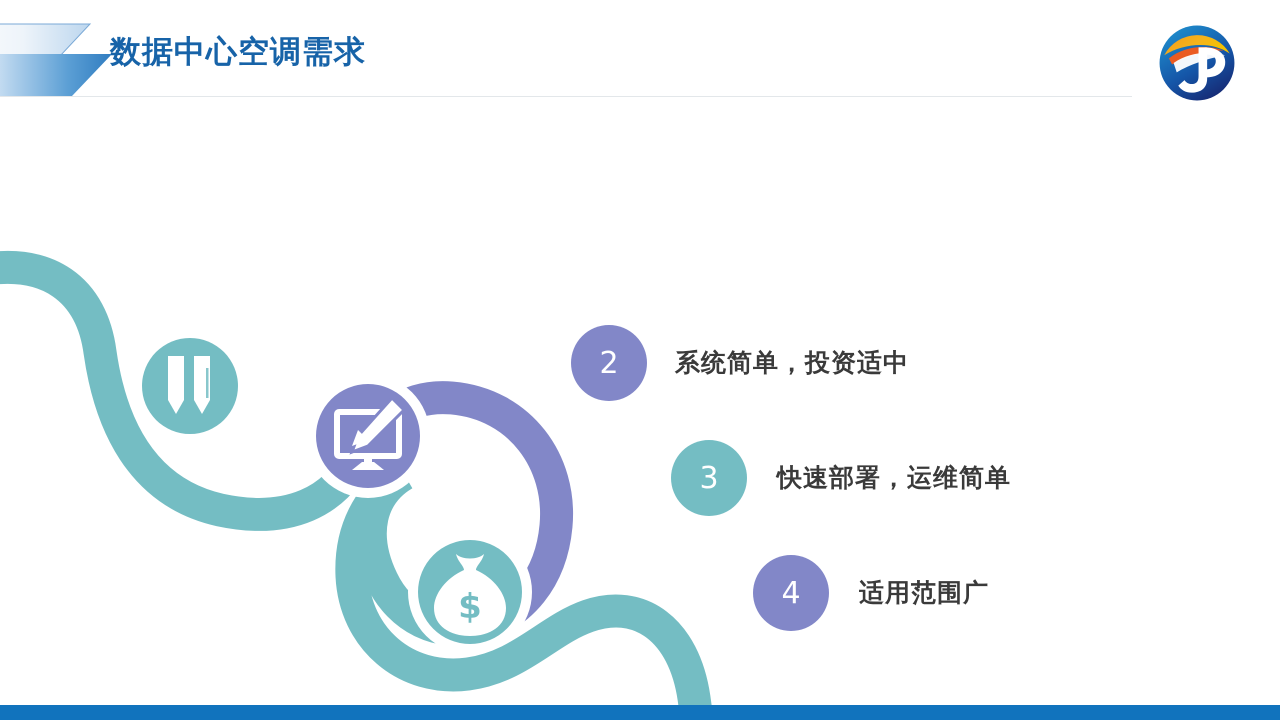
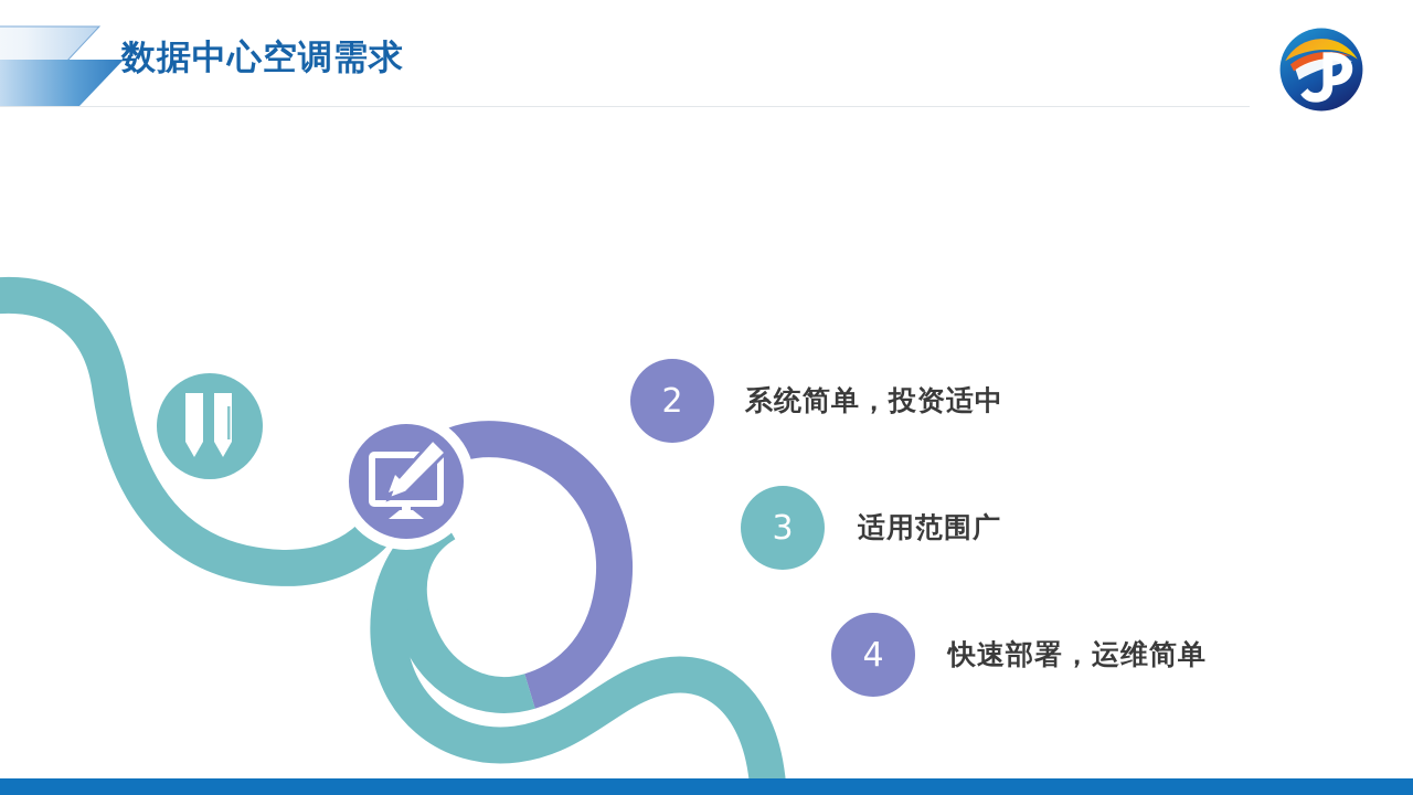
  数据中心空调需求
- $
  2
  系统简单，投资适中
  3
- 快速部署，运维简单
+ 适用范围广
  4
- 适用范围广
+ 快速部署，运维简单
